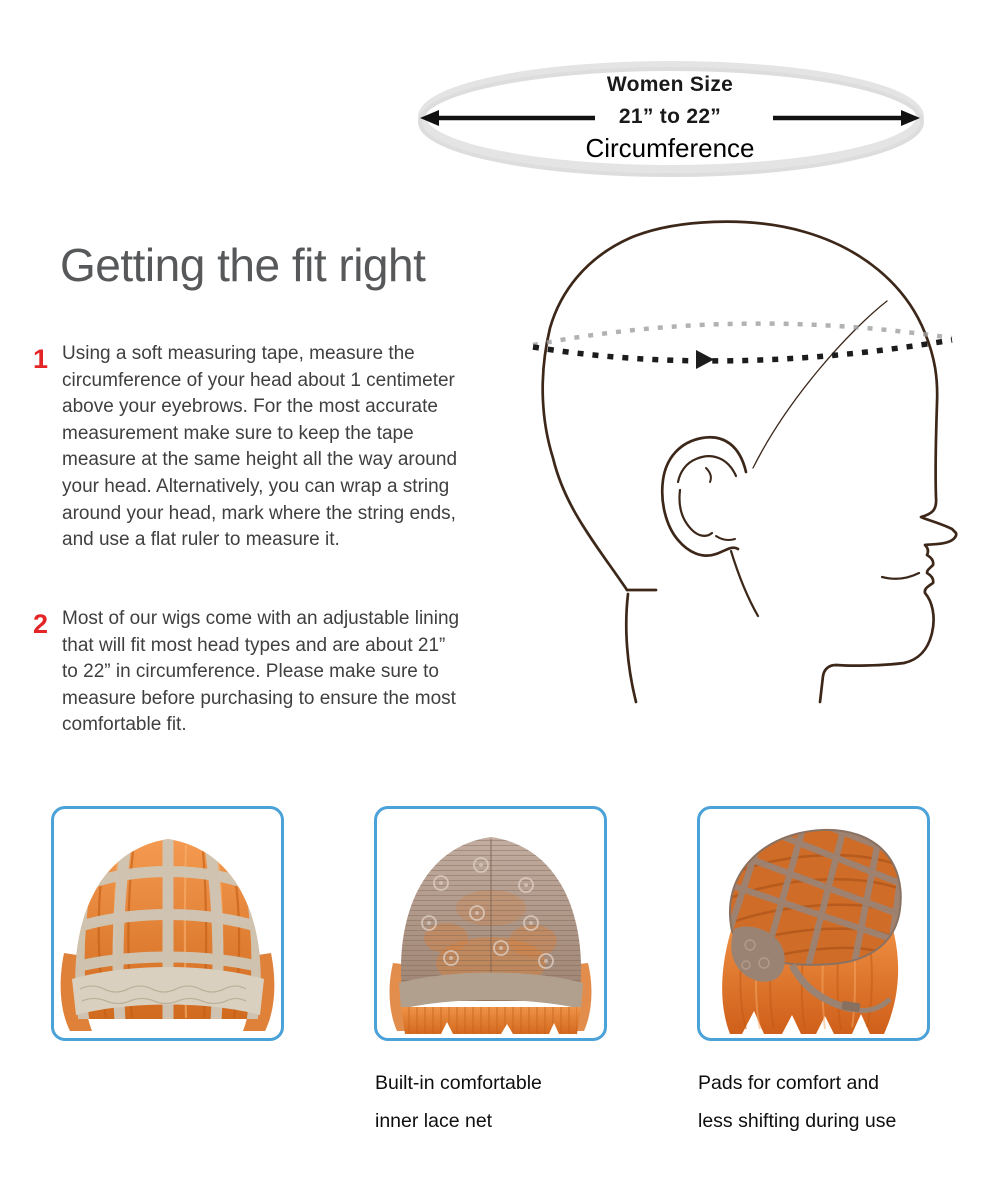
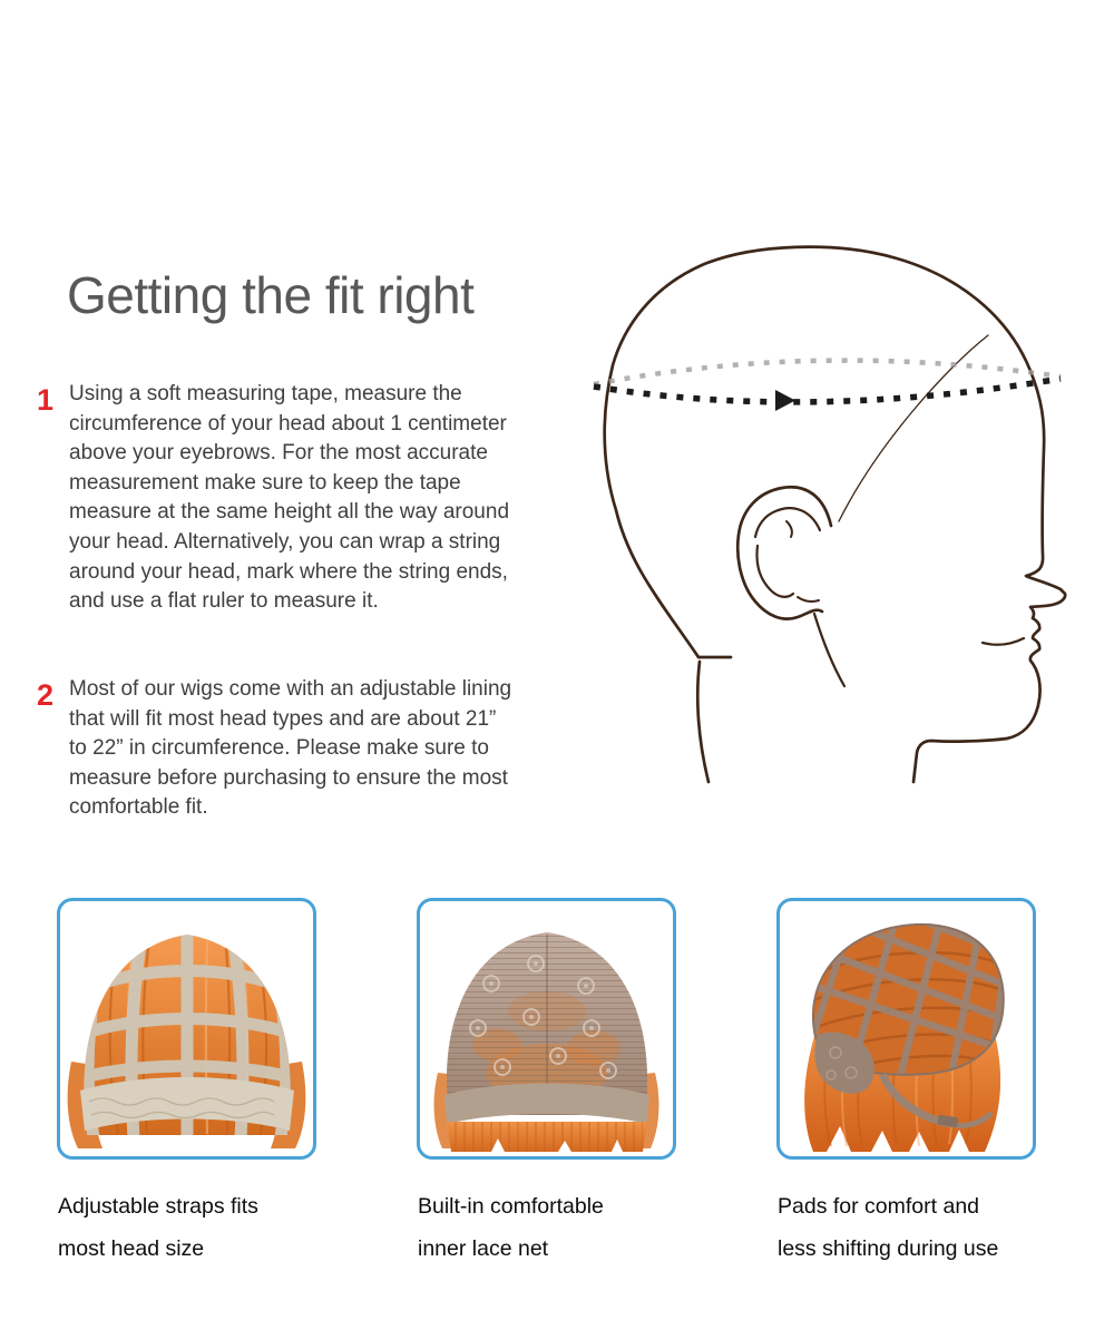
- Women Size
- 21” to 22”
- Circumference
  Getting the fit right
  1
  Using a soft measuring tape, measure the
  circumference of your head about 1 centimeter
  above your eyebrows. For the most accurate
  measurement make sure to keep the tape
  measure at the same height all the way around
  your head. Alternatively, you can wrap a string
  around your head, mark where the string ends,
  and use a flat ruler to measure it.
  2
  Most of our wigs come with an adjustable lining
  that will fit most head types and are about 21”
  to 22” in circumference. Please make sure to
  measure before purchasing to ensure the most
  comfortable fit.
+ Adjustable straps fits
+ most head size
  Built-in comfortable
  inner lace net
  Pads for comfort and
  less shifting during use
